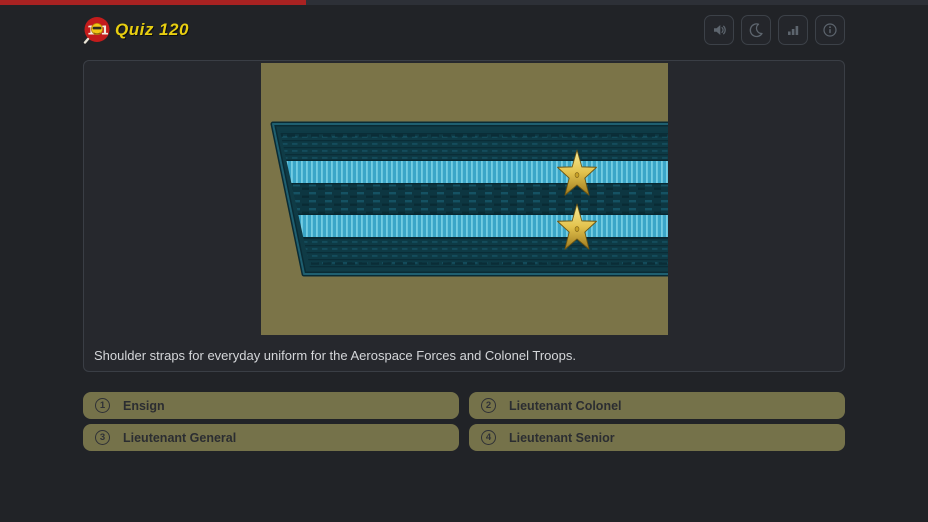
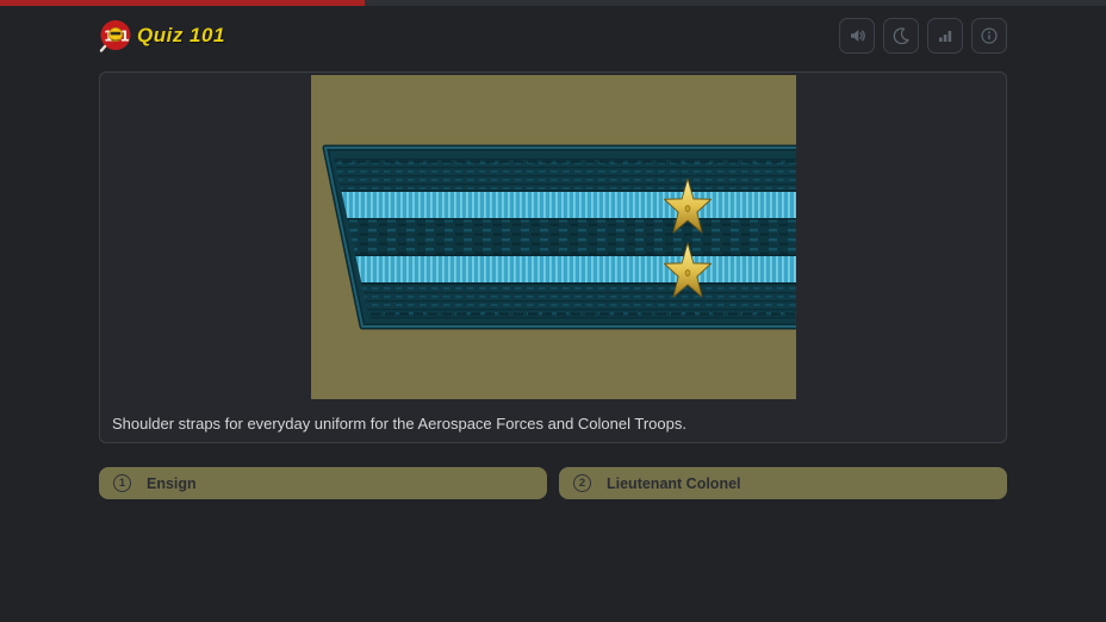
  1
  1
- Quiz 120
+ Quiz 101
  Shoulder straps for everyday uniform for the Aerospace Forces and Colonel Troops.
  1
  Ensign
  2
  Lieutenant Colonel
- 3
- Lieutenant General
- 4
- Lieutenant Senior
